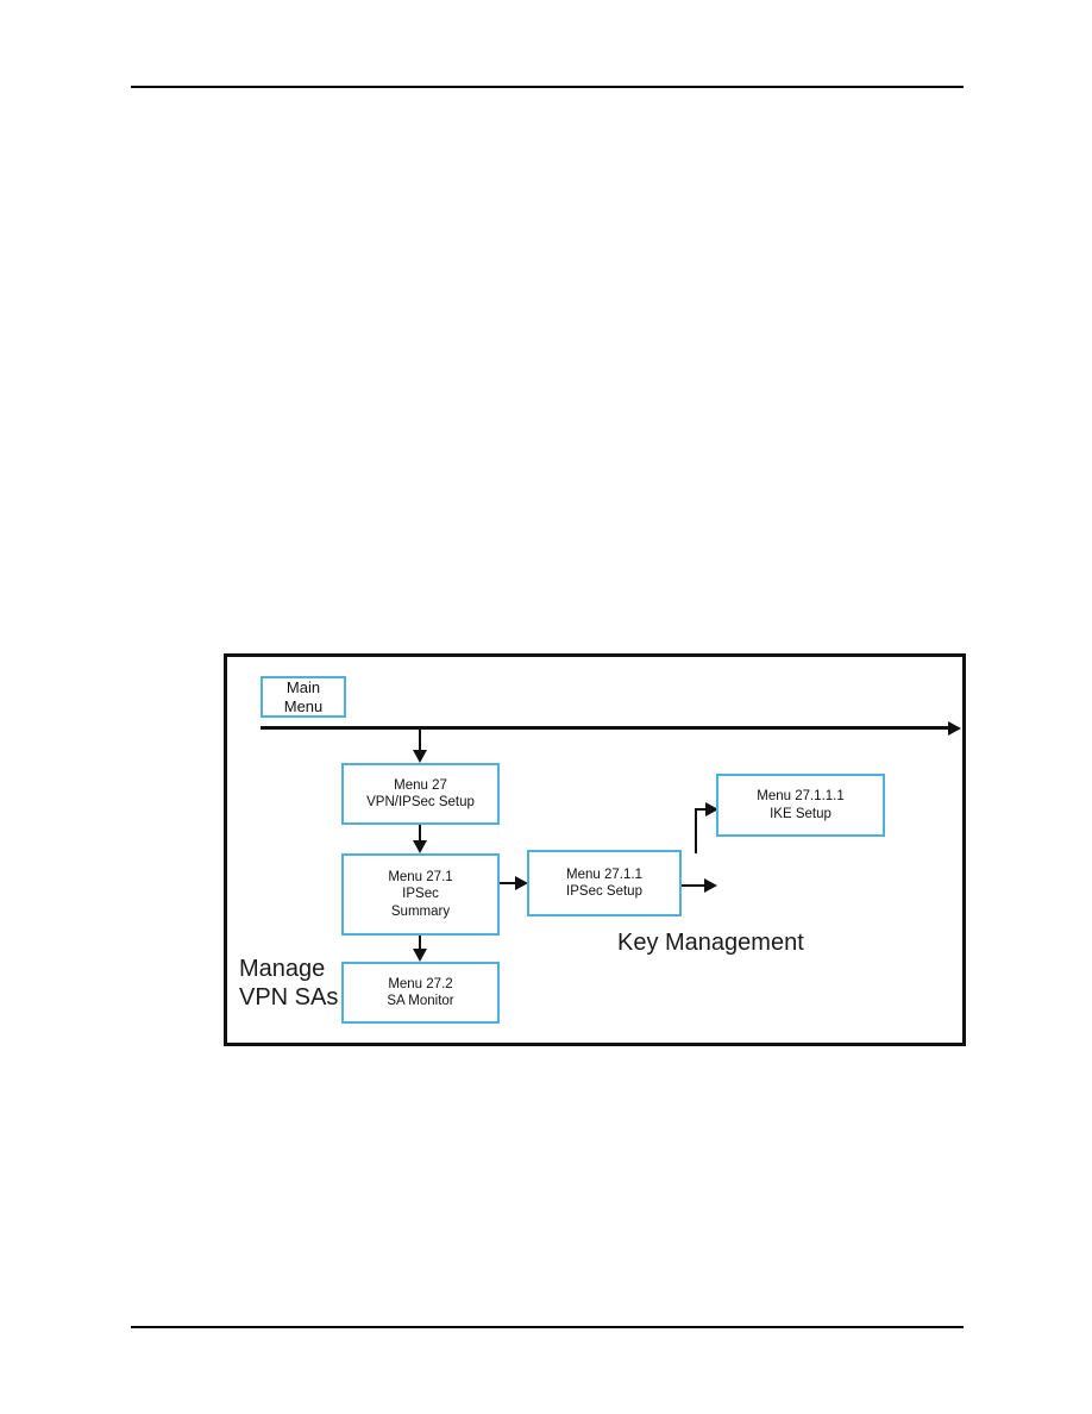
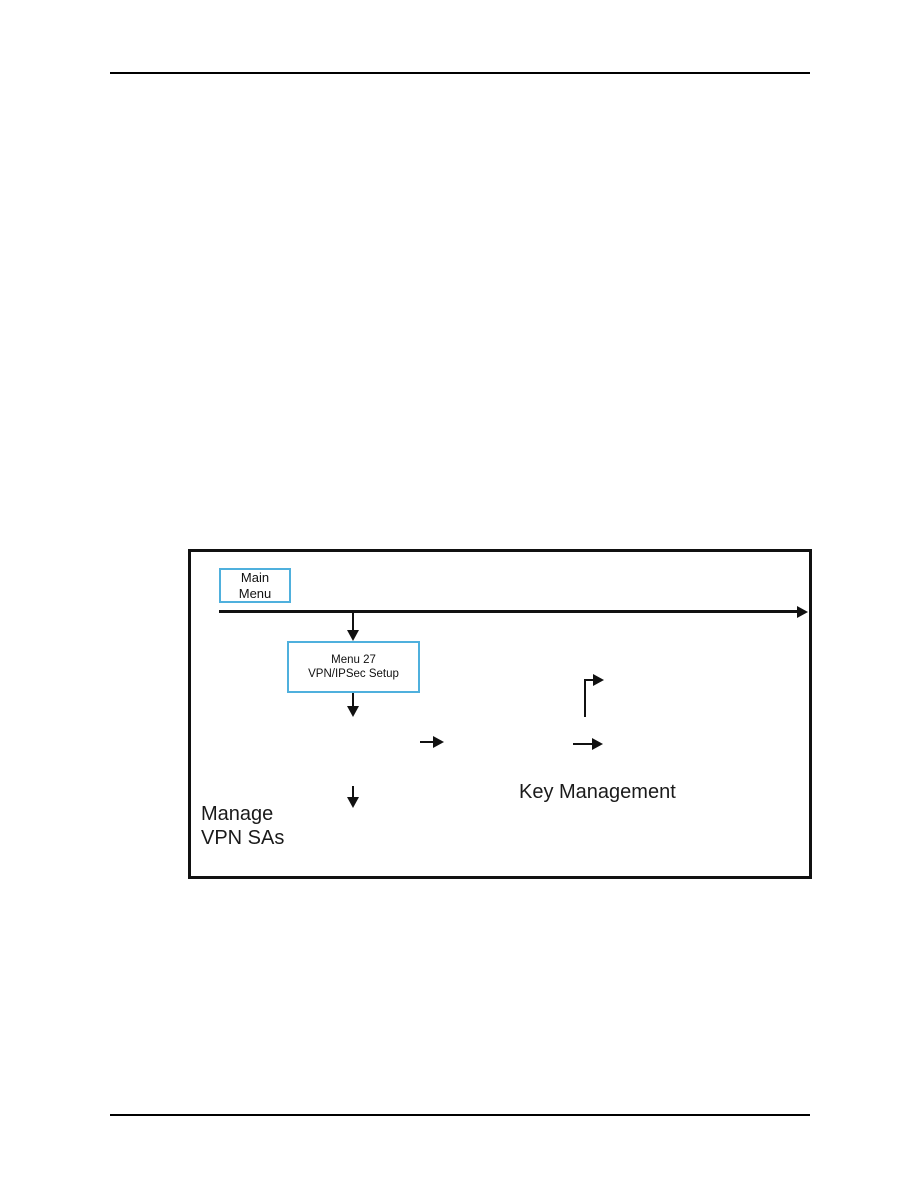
  Main
  Menu
  Menu 27
  VPN/IPSec Setup
- Menu 27.1
- IPSec
- Summary
- Menu 27.2
- SA Monitor
- Menu 27.1.1
- IPSec Setup
- Menu 27.1.1.1
- IKE Setup
  Manage
  VPN SAs
  Key Management
